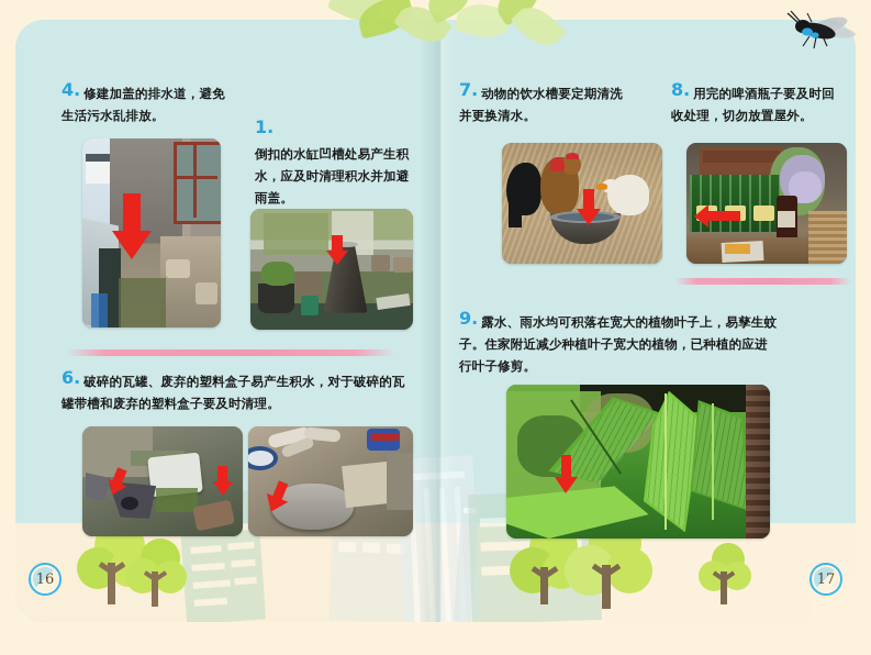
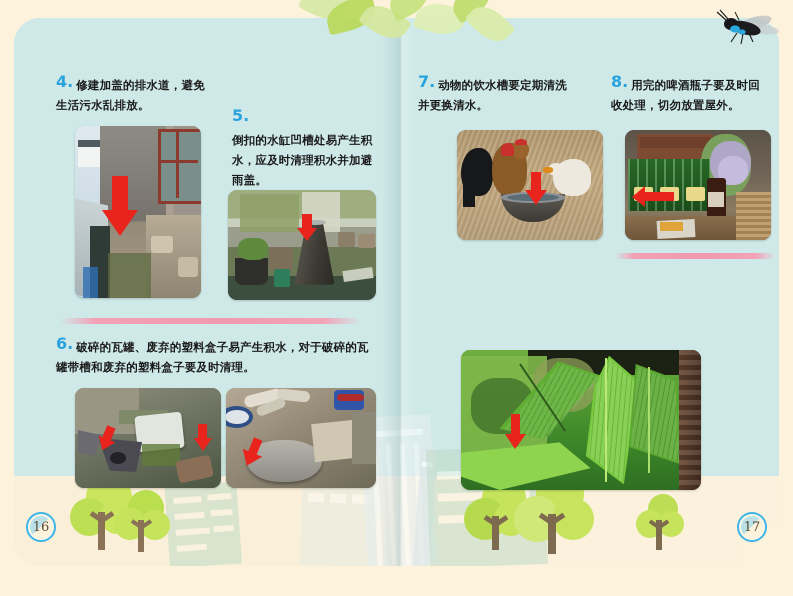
  4. 修建加盖的排水道，避免生活污水乱排放。
- 1.
+ 5.
  倒扣的水缸凹槽处易产生积水，应及时清理积水并加避雨盖。
  6. 破碎的瓦罐、废弃的塑料盒子易产生积水，对于破碎的瓦罐带槽和废弃的塑料盒子要及时清理。
  7. 动物的饮水槽要定期清洗并更换清水。
  8. 用完的啤酒瓶子要及时回收处理，切勿放置屋外。
- 9. 露水、雨水均可积落在宽大的植物叶子上，易孳生蚊子。住家附近减少种植叶子宽大的植物，已种植的应进行叶子修剪。
  16
  17
